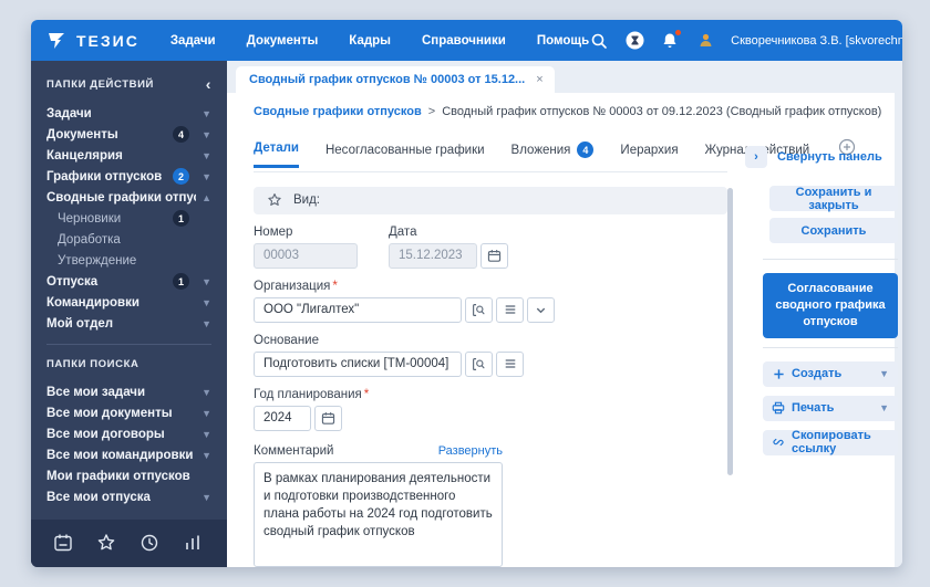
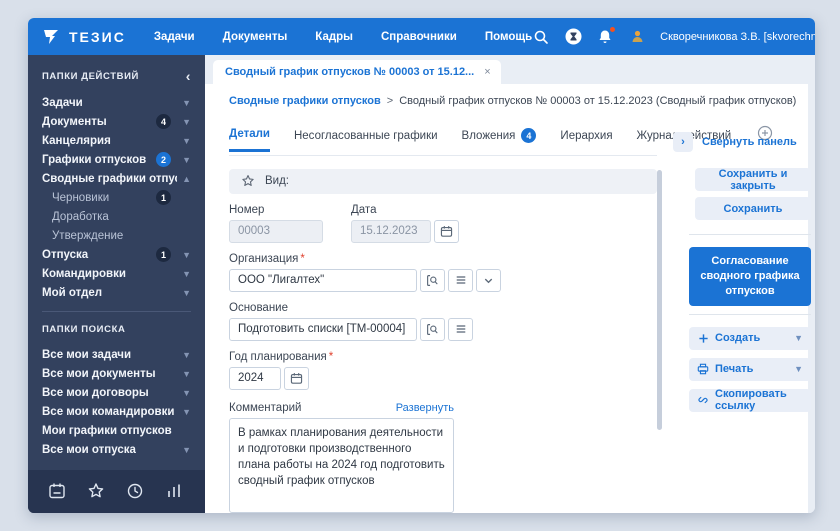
  ТЕЗИС
  Задачи
  Документы
  Кадры
  Справочники
  Помощь
  Скворечникова З.В. [skvorechn
  ПАПКИ ДЕЙСТВИЙ
  ‹
  Задачи
  ▼
  Документы
  4
  ▼
  Канцелярия
  ▼
  Графики отпусков
  2
  ▼
  Сводные графики отпу
  ▲
  Черновики
  1
  Доработка
  Утверждение
  Отпуска
  1
  ▼
  Командировки
  ▼
  Мой отдел
  ▼
  ПАПКИ ПОИСКА
  Все мои задачи
  ▼
  Все мои документы
  ▼
  Все мои договоры
  ▼
  Все мои командировки
  ▼
  Мои графики отпусков
  Все мои отпуска
  ▼
  Сводный график отпусков № 00003 от 15.12...
  ×
  Сводные графики отпусков
  >
- Сводный график отпусков № 00003 от 09.12.2023 (Сводный график отпусков)
+ Сводный график отпусков № 00003 от 15.12.2023 (Сводный график отпусков)
  Детали
  Несогласованные графики
  Вложения
  4
  Иерархия
  Журнайствий
  Вид:
  Номер
  00003
  Дата
  15.12.2023
  Организация *
  ООО "Лигалтех"
  Основание
  Подготовить списки [ТМ-00004]
  Год планирования *
  2024
  Комментарий
  Развернуть
  ›
  Свернуть панель
  Сохранить и закрыть
  Сохранить
  Согласование сводного графика отпусков
  Создать
  ▼
  Печать
  ▼
  Скопировать ссылку
